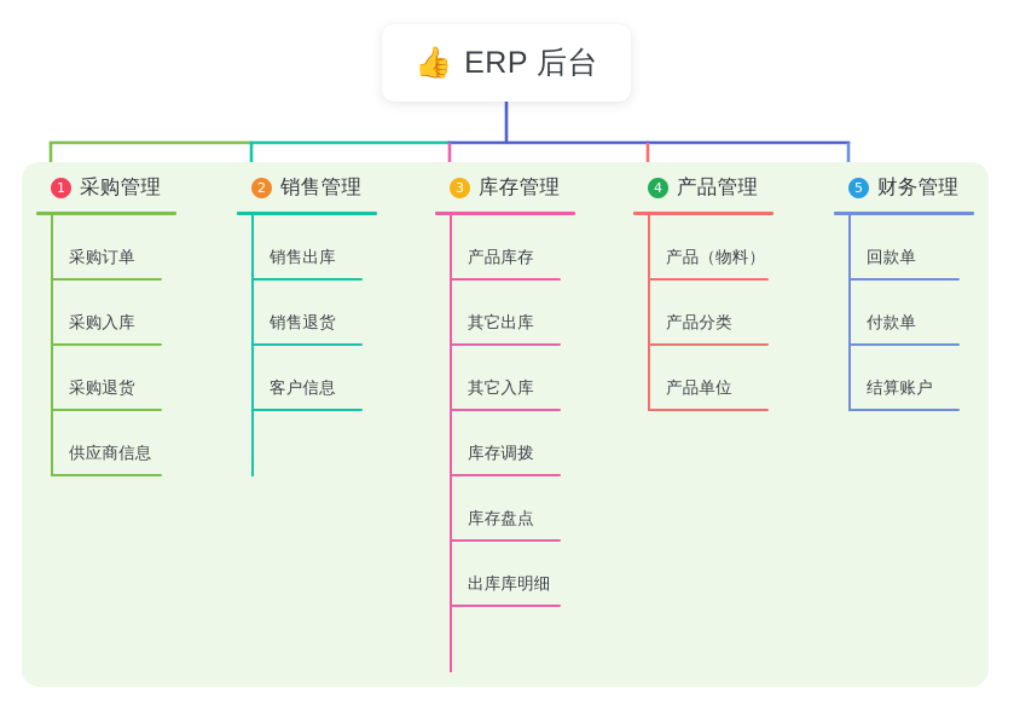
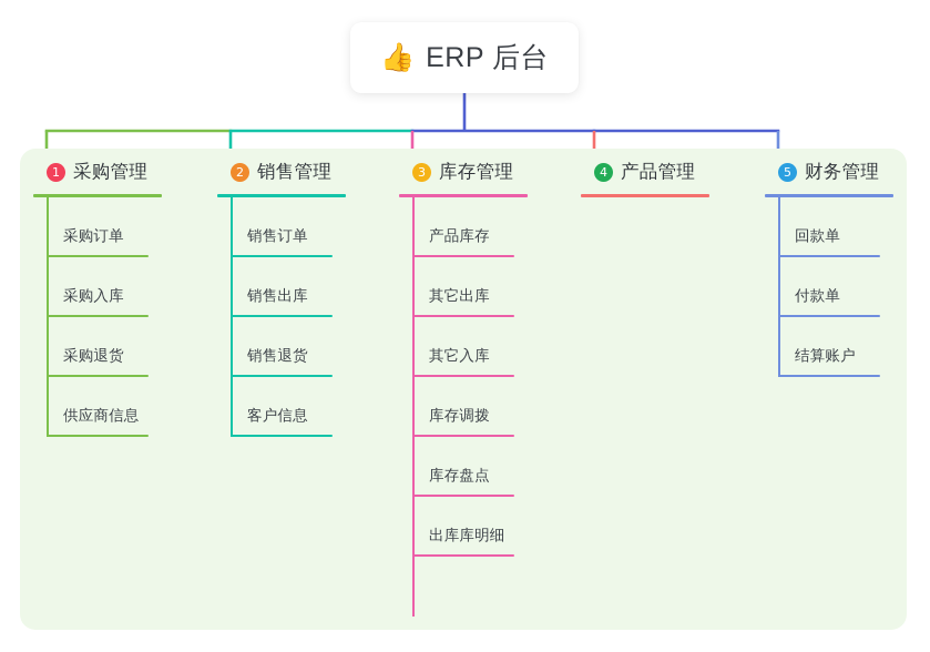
  👍
  ERP 后台
  1
  采购管理
  采购订单
  采购入库
  采购退货
  供应商信息
  2
  销售管理
+ 销售订单
  销售出库
  销售退货
  客户信息
  3
  库存管理
  产品库存
  其它出库
  其它入库
  库存调拨
  库存盘点
  出库库明细
  4
  产品管理
- 产品（物料）
- 产品分类
- 产品单位
  5
  财务管理
  回款单
  付款单
  结算账户
